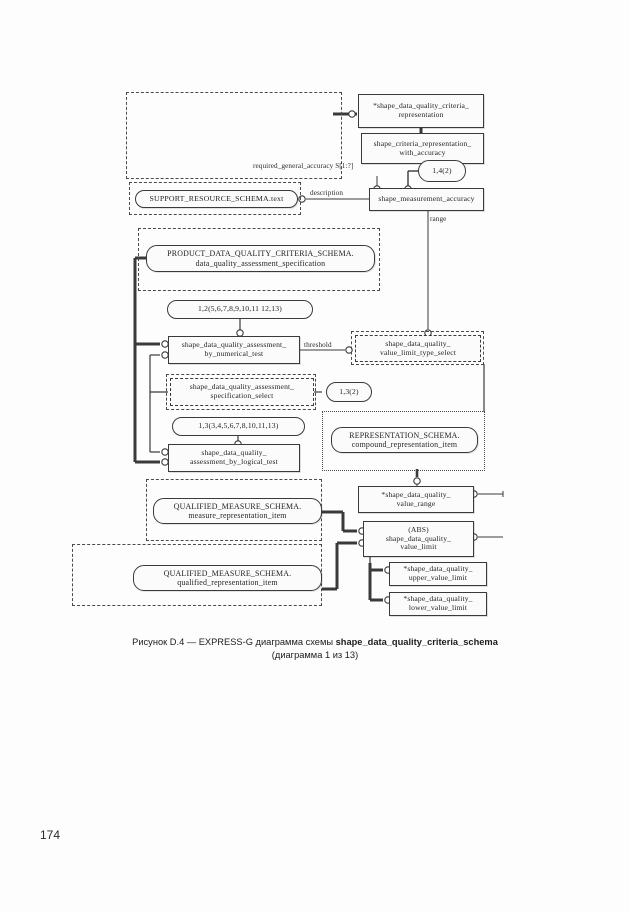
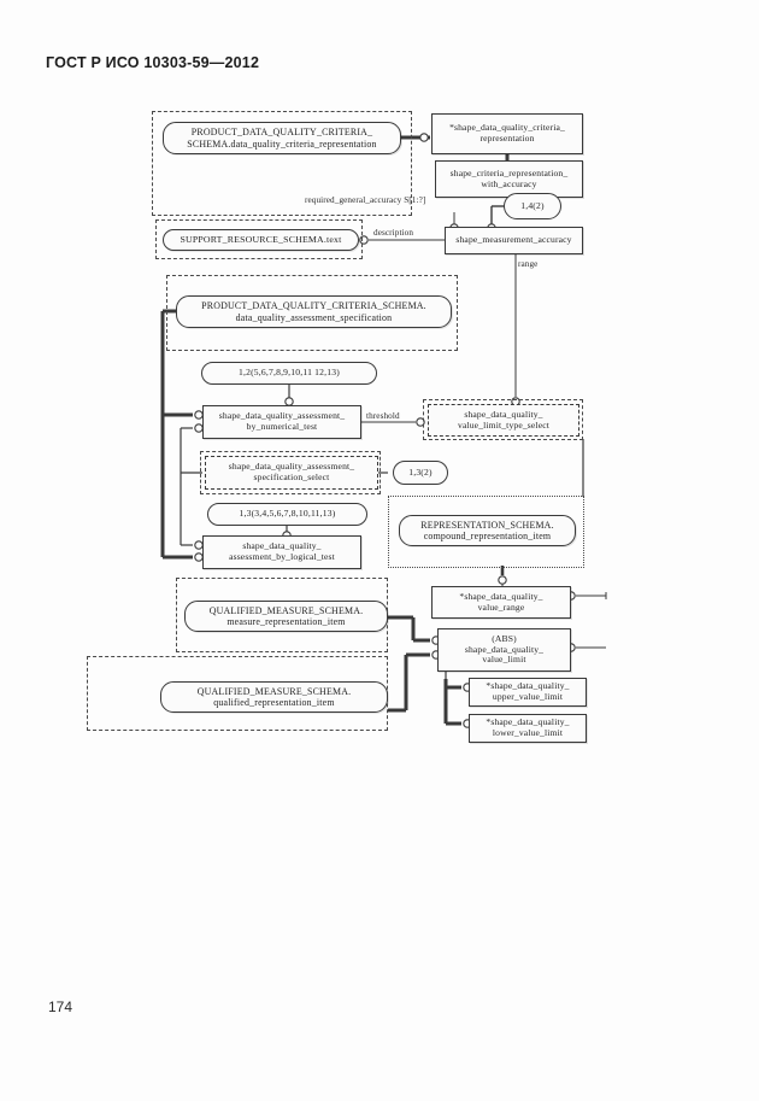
+ ГОСТ Р ИСО 10303-59—2012
+ PRODUCT_DATA_QUALITY_CRITERIA_
+ SCHEMA.data_quality_criteria_representation
  *shape_data_quality_criteria_
  representation
  shape_criteria_representation_
  with_accuracy
  SUPPORT_RESOURCE_SCHEMA.text
  shape_measurement_accuracy
  1,4(2)
  PRODUCT_DATA_QUALITY_CRITERIA_SCHEMA.
  data_quality_assessment_specification
  1,2(5,6,7,8,9,10,11 12,13)
  shape_data_quality_assessment_
  by_numerical_test
  shape_data_quality_
  value_limit_type_select
  shape_data_quality_assessment_
  specification_select
  1,3(2)
  1,3(3,4,5,6,7,8,10,11,13)
  shape_data_quality_
  assessment_by_logical_test
  REPRESENTATION_SCHEMA.
  compound_representation_item
  QUALIFIED_MEASURE_SCHEMA.
  measure_representation_item
  QUALIFIED_MEASURE_SCHEMA.
  qualified_representation_item
  *shape_data_quality_
  value_range
  (ABS)
  shape_data_quality_
  value_limit
  *shape_data_quality_
  upper_value_limit
  *shape_data_quality_
  lower_value_limit
  required_general_accuracy S[1:?]
  description
  range
  threshold
- Рисунок D.4 — EXPRESS-G диаграмма схемы shape_data_quality_criteria_schema
- (диаграмма 1 из 13)
  174
